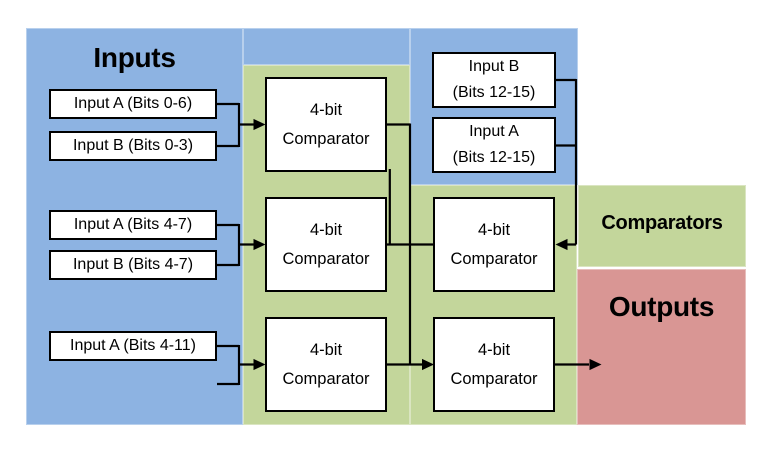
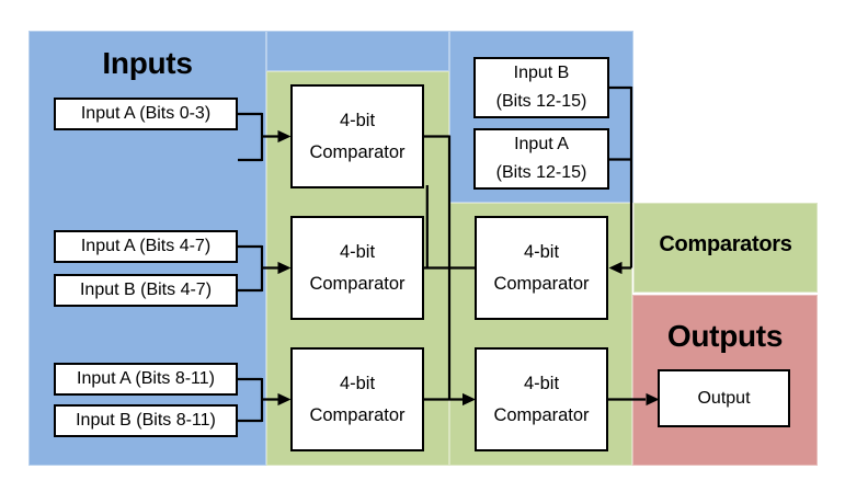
  Inputs
  Comparators
  Outputs
- Input A (Bits 0-6)
+ Input A (Bits 0-3)
- Input B (Bits 0-3)
  Input A (Bits 4-7)
  Input B (Bits 4-7)
- Input A (Bits 4-11)
+ Input A (Bits 8-11)
+ Input B (Bits 8-11)
  Input B
  (Bits 12-15)
  Input A
  (Bits 12-15)
  4-bit
  Comparator
  4-bit
  Comparator
  4-bit
  Comparator
  4-bit
  Comparator
  4-bit
  Comparator
+ Output
